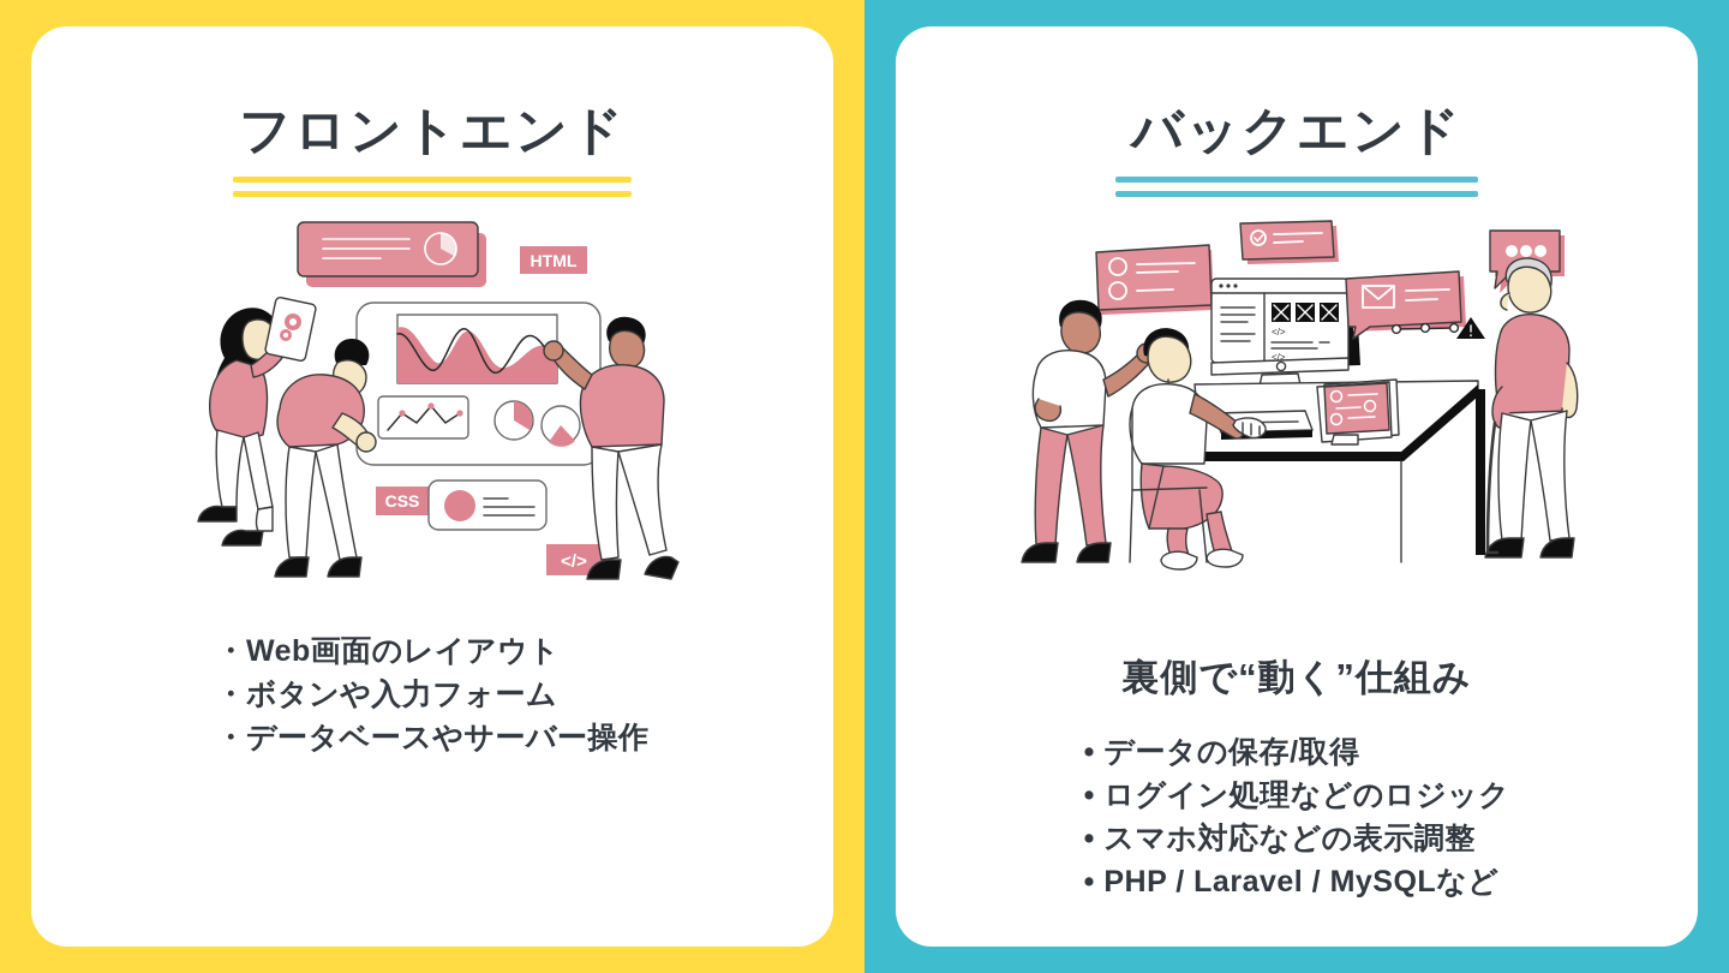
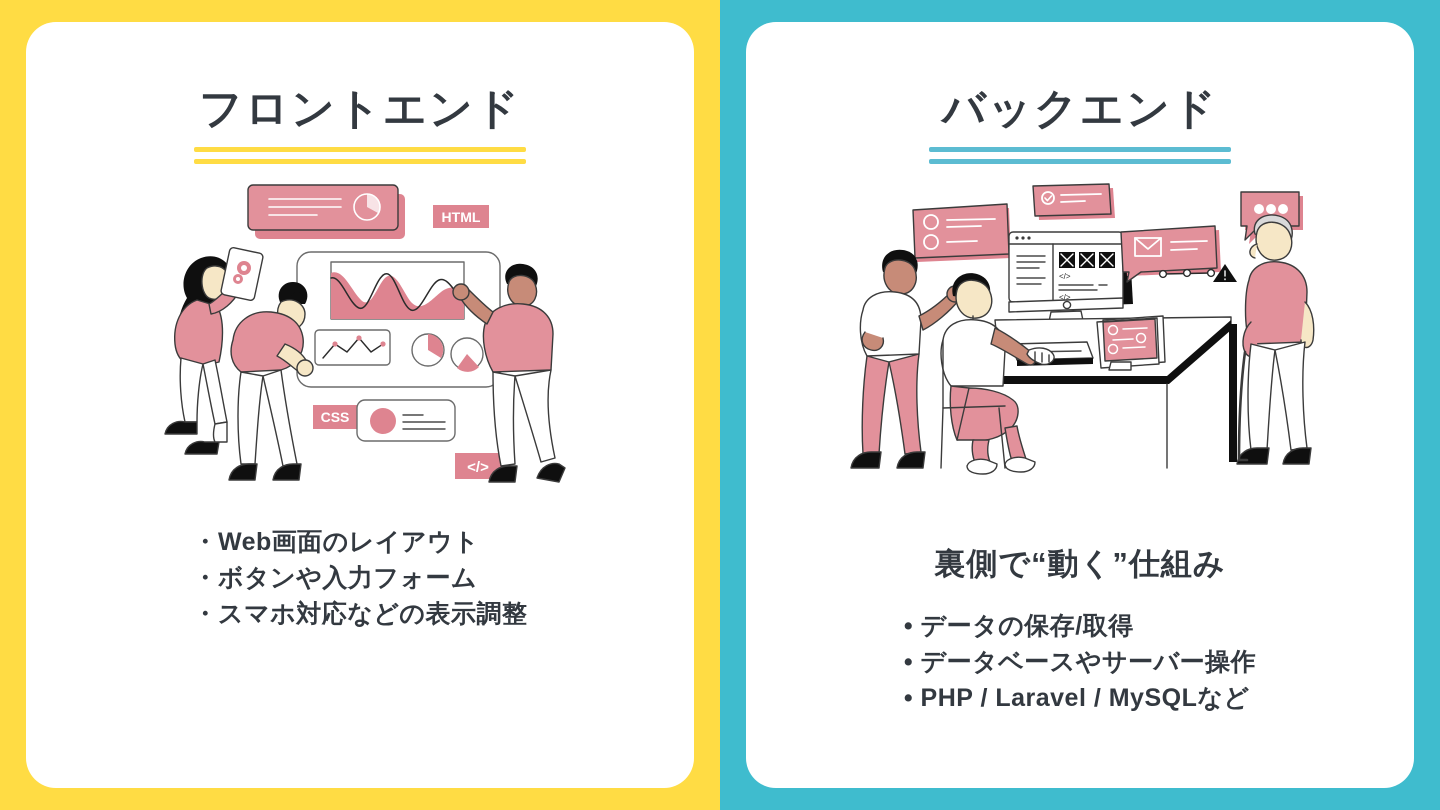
  フロントエンド
  HTML
  CSS
  </>
  Web画面のレイアウト
  ボタンや入力フォーム
- データベースやサーバー操作
+ スマホ対応などの表示調整
  バックエンド
  </>
  </>
  裏側で“動く”仕組み
  データの保存/取得
- ログイン処理などのロジック
- スマホ対応などの表示調整
+ データベースやサーバー操作
  PHP / Laravel / MySQLなど
